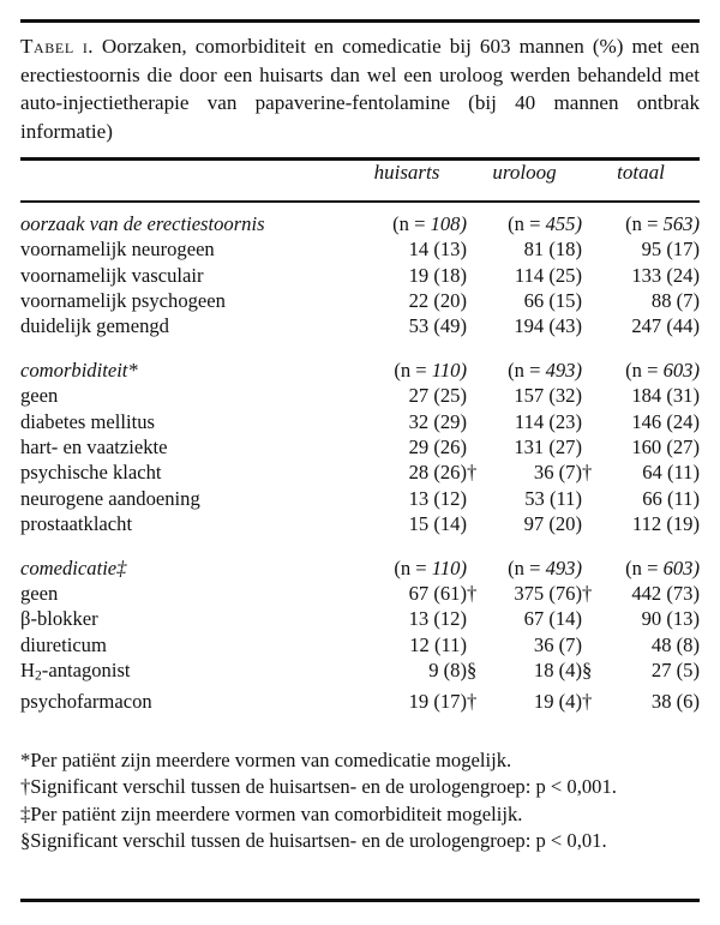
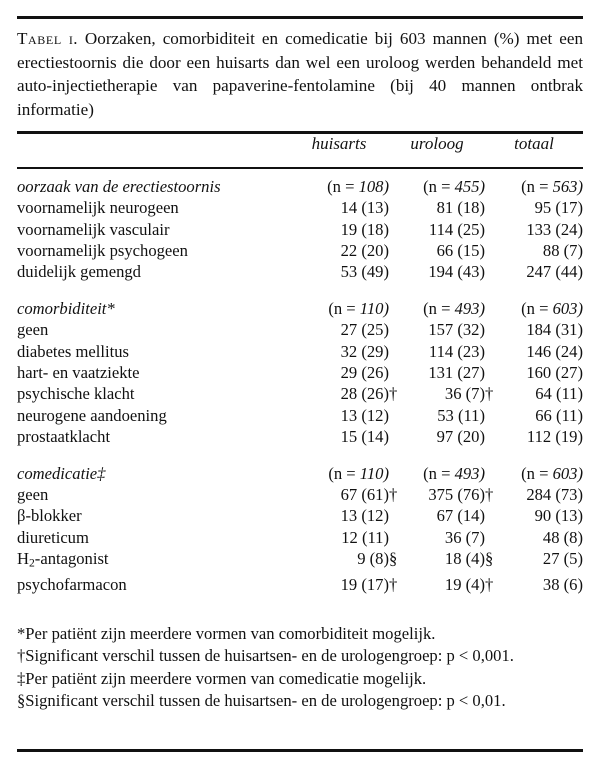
  Tabel i. Oorzaken, comorbiditeit en comedicatie bij 603 mannen (%) met een erectiestoornis die door een huisarts dan wel een uroloog werden behandeld met auto-injectietherapie van papaverine-fentolamine (bij 40 mannen ontbrak informatie)
  	huisarts	uroloog	totaal
  oorzaak van de erectiestoornis	(n = 108)	(n = 455)	(n = 563)
  voornamelijk neurogeen	14 (13)	81 (18)	95 (17)
  voornamelijk vasculair	19 (18)	114 (25)	133 (24)
  voornamelijk psychogeen	22 (20)	66 (15)	88 (7)
  duidelijk gemengd	53 (49)	194 (43)	247 (44)
  comorbiditeit*	(n = 110)	(n = 493)	(n = 603)
  geen	27 (25)	157 (32)	184 (31)
  diabetes mellitus	32 (29)	114 (23)	146 (24)
  hart- en vaatziekte	29 (26)	131 (27)	160 (27)
  psychische klacht	28 (26)	36 (7)	64 (11)
  neurogene aandoening	13 (12)	53 (11)	66 (11)
  prostaatklacht	15 (14)	97 (20)	112 (19)
  comedicatie‡	(n = 110)	(n = 493)	(n = 603)
- geen	67 (61)	375 (76)	442 (73)
+ geen	67 (61)	375 (76)	284 (73)
  β-blokker	13 (12)	67 (14)	90 (13)
  diureticum	12 (11)	36 (7)	48 (8)
  H2-antagonist	9 (8)	18 (4)	27 (5)
  psychofarmacon	19 (17)	19 (4)	38 (6)
- *Per patiënt zijn meerdere vormen van comedicatie mogelijk.
+ *Per patiënt zijn meerdere vormen van comorbiditeit mogelijk.
  †Significant verschil tussen de huisartsen- en de urologengroep: p < 0,001.
- ‡Per patiënt zijn meerdere vormen van comorbiditeit mogelijk.
+ ‡Per patiënt zijn meerdere vormen van comedicatie mogelijk.
  §Significant verschil tussen de huisartsen- en de urologengroep: p < 0,01.
